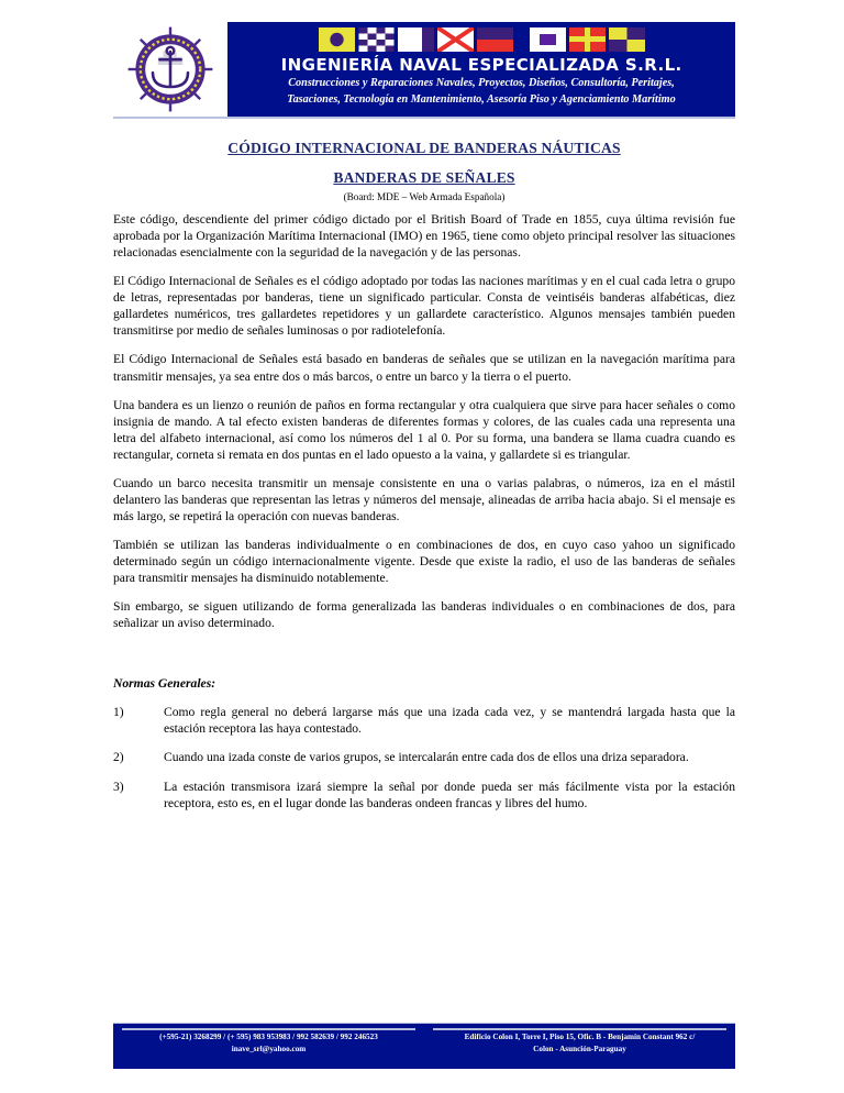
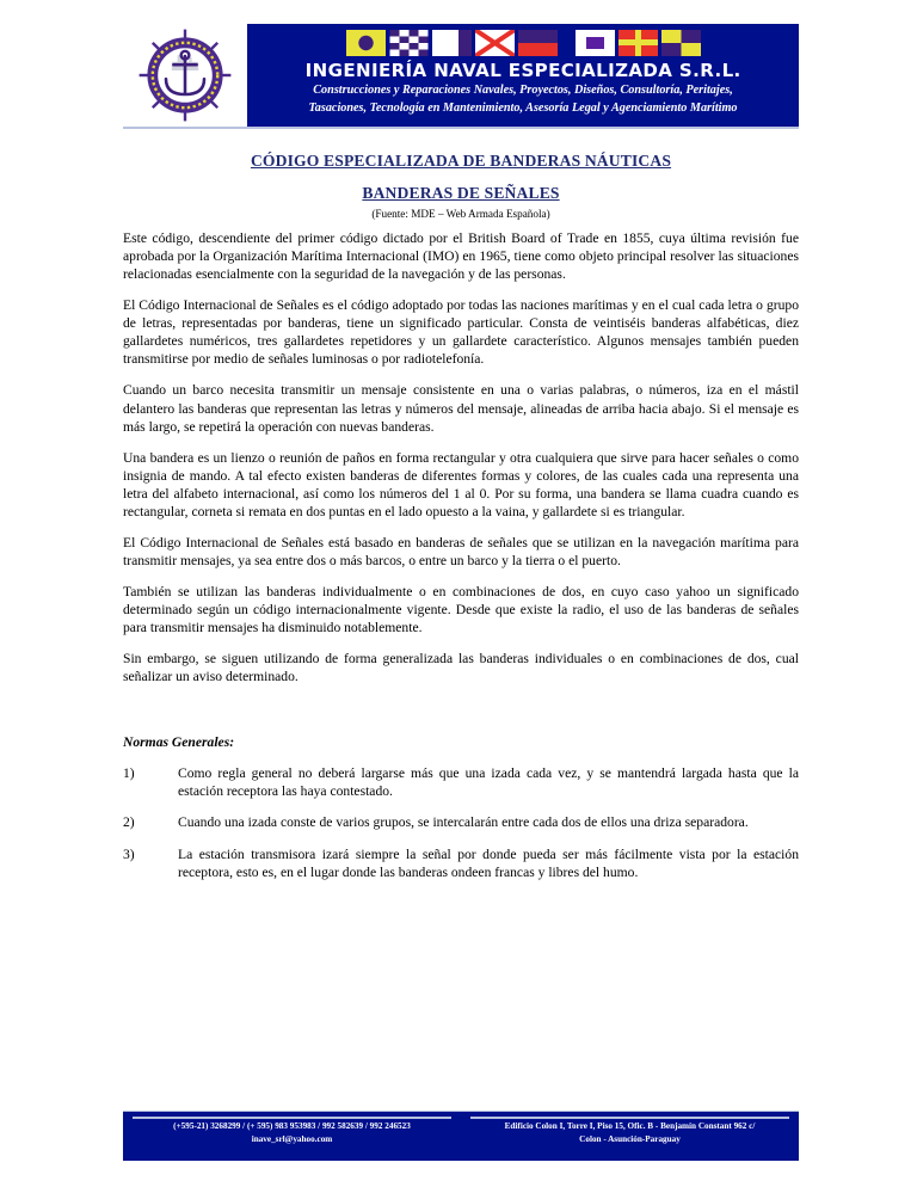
  INGENIERÍA NAVAL ESPECIALIZADA S.R.L.
  Construcciones y Reparaciones Navales, Proyectos, Diseños, Consultoría, Peritajes,
- Tasaciones, Tecnología en Mantenimiento, Asesoría Piso y Agenciamiento Marítimo
+ Tasaciones, Tecnología en Mantenimiento, Asesoría Legal y Agenciamiento Marítimo
- CÓDIGO INTERNACIONAL DE BANDERAS NÁUTICAS
+ CÓDIGO ESPECIALIZADA DE BANDERAS NÁUTICAS
  BANDERAS DE SEÑALES
- (Board: MDE – Web Armada Española)
+ (Fuente: MDE – Web Armada Española)
  Este código, descendiente del primer código dictado por el British Board of Trade en 1855, cuya última revisión fue aprobada por la Organización Marítima Internacional (IMO) en 1965, tiene como objeto principal resolver las situaciones relacionadas esencialmente con la seguridad de la navegación y de las personas.
  El Código Internacional de Señales es el código adoptado por todas las naciones marítimas y en el cual cada letra o grupo de letras, representadas por banderas, tiene un significado particular. Consta de veintiséis banderas alfabéticas, diez gallardetes numéricos, tres gallardetes repetidores y un gallardete característico. Algunos mensajes también pueden transmitirse por medio de señales luminosas o por radiotelefonía.
- El Código Internacional de Señales está basado en banderas de señales que se utilizan en la navegación marítima para transmitir mensajes, ya sea entre dos o más barcos, o entre un barco y la tierra o el puerto.
+ Cuando un barco necesita transmitir un mensaje consistente en una o varias palabras, o números, iza en el mástil delantero las banderas que representan las letras y números del mensaje, alineadas de arriba hacia abajo. Si el mensaje es más largo, se repetirá la operación con nuevas banderas.
  Una bandera es un lienzo o reunión de paños en forma rectangular y otra cualquiera que sirve para hacer señales o como insignia de mando. A tal efecto existen banderas de diferentes formas y colores, de las cuales cada una representa una letra del alfabeto internacional, así como los números del 1 al 0. Por su forma, una bandera se llama cuadra cuando es rectangular, corneta si remata en dos puntas en el lado opuesto a la vaina, y gallardete si es triangular.
- Cuando un barco necesita transmitir un mensaje consistente en una o varias palabras, o números, iza en el mástil delantero las banderas que representan las letras y números del mensaje, alineadas de arriba hacia abajo. Si el mensaje es más largo, se repetirá la operación con nuevas banderas.
+ El Código Internacional de Señales está basado en banderas de señales que se utilizan en la navegación marítima para transmitir mensajes, ya sea entre dos o más barcos, o entre un barco y la tierra o el puerto.
  También se utilizan las banderas individualmente o en combinaciones de dos, en cuyo caso yahoo un significado determinado según un código internacionalmente vigente. Desde que existe la radio, el uso de las banderas de señales para transmitir mensajes ha disminuido notablemente.
- Sin embargo, se siguen utilizando de forma generalizada las banderas individuales o en combinaciones de dos, para señalizar un aviso determinado.
+ Sin embargo, se siguen utilizando de forma generalizada las banderas individuales o en combinaciones de dos, cual señalizar un aviso determinado.
  Normas Generales:
  1)
  Como regla general no deberá largarse más que una izada cada vez, y se mantendrá largada hasta que la estación receptora las haya contestado.
  2)
  Cuando una izada conste de varios grupos, se intercalarán entre cada dos de ellos una driza separadora.
  3)
  La estación transmisora izará siempre la señal por donde pueda ser más fácilmente vista por la estación receptora, esto es, en el lugar donde las banderas ondeen francas y libres del humo.
  (+595-21) 3268299 / (+ 595) 983 953983 / 992 582639 / 992 246523
  inave_srl@yahoo.com
  Edificio Colon I, Torre I, Piso 15, Ofic. B - Benjamín Constant 962 c/
  Colon - Asunción-Paraguay
